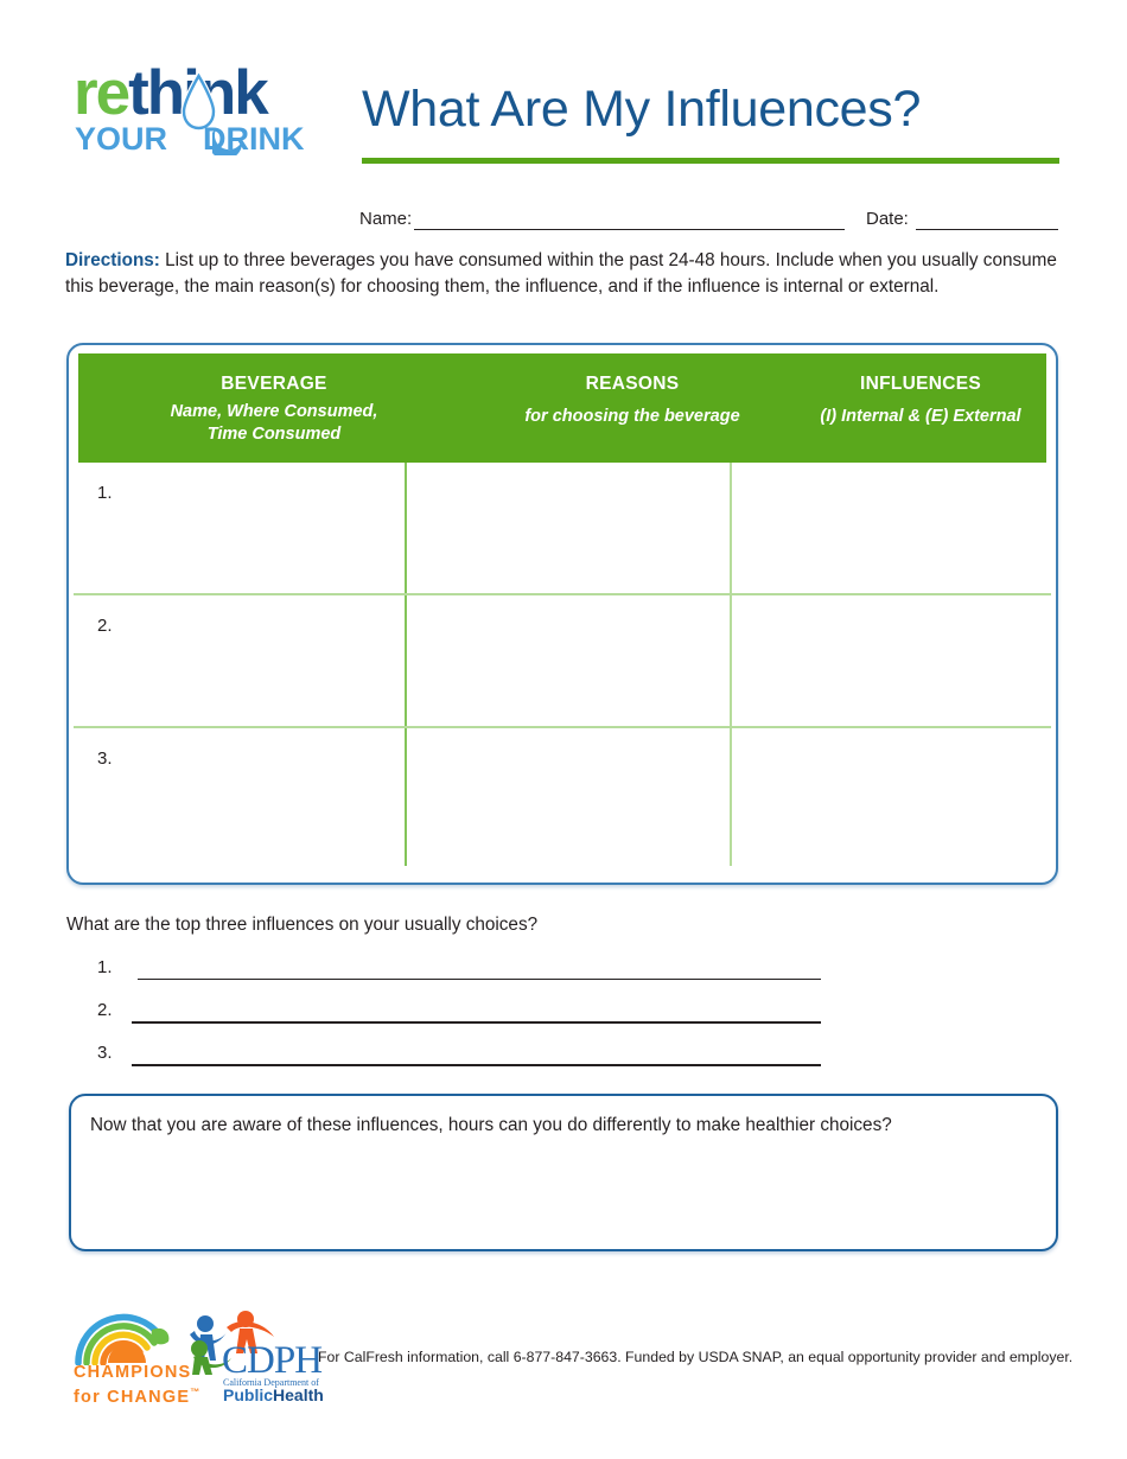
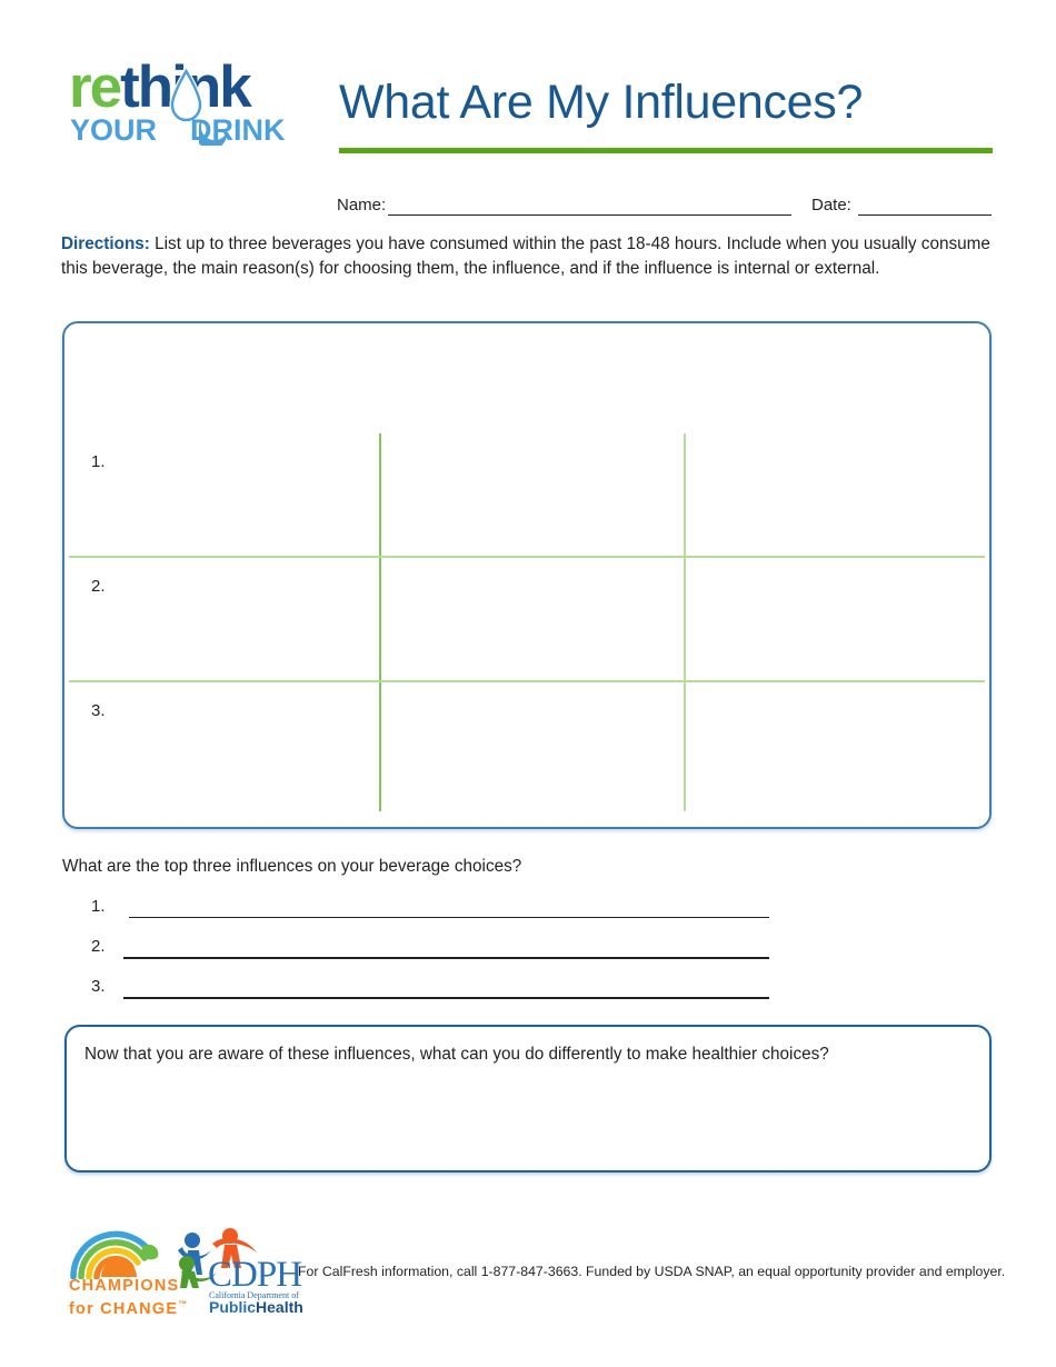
  rethnk
  YOUR RINK
  What Are My Influences?
  Name:
  Date:
- Directions: List up to three beverages you have consumed within the past 24-48 hours. Include when you usually consume this beverage, the main reason(s) for choosing them, the influence, and if the influence is internal or external.
+ Directions: List up to three beverages you have consumed within the past 18-48 hours. Include when you usually consume this beverage, the main reason(s) for choosing them, the influence, and if the influence is internal or external.
- BEVERAGE
- Name, Where Consumed,
- Time Consumed
- REASONS
- for choosing the beverage
- INFLUENCES
- (I) Internal & (E) External
  1.
  2.
  3.
- What are the top three influences on your usually choices?
+ What are the top three influences on your beverage choices?
  1.
  2.
  3.
- Now that you are aware of these influences, hours can you do differently to make healthier choices?
+ Now that you are aware of these influences, what can you do differently to make healthier choices?
  CHAMPIONS
  for CHANGE™
  CDPH
  California Department of
  PublicHealth
- For CalFresh information, call 6-877-847-3663. Funded by USDA SNAP, an equal opportunity provider and employer.
+ For CalFresh information, call 1-877-847-3663. Funded by USDA SNAP, an equal opportunity provider and employer.
